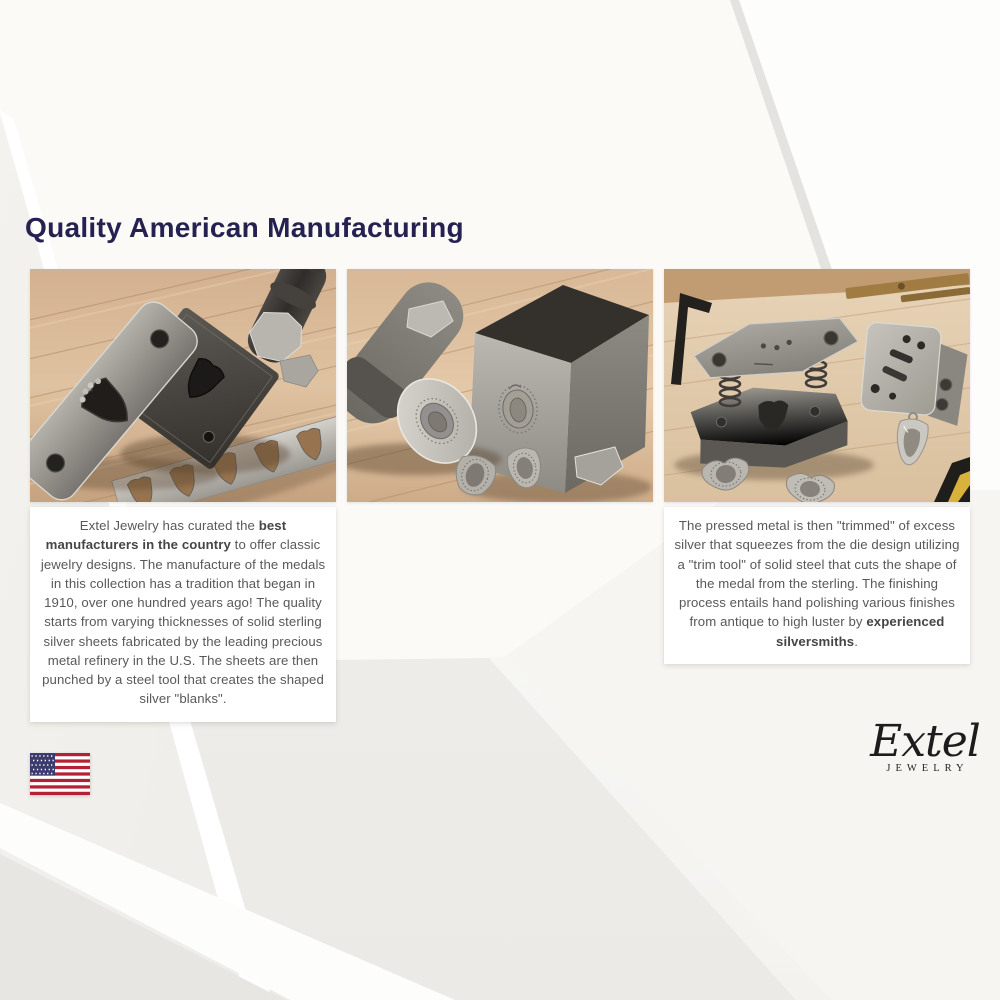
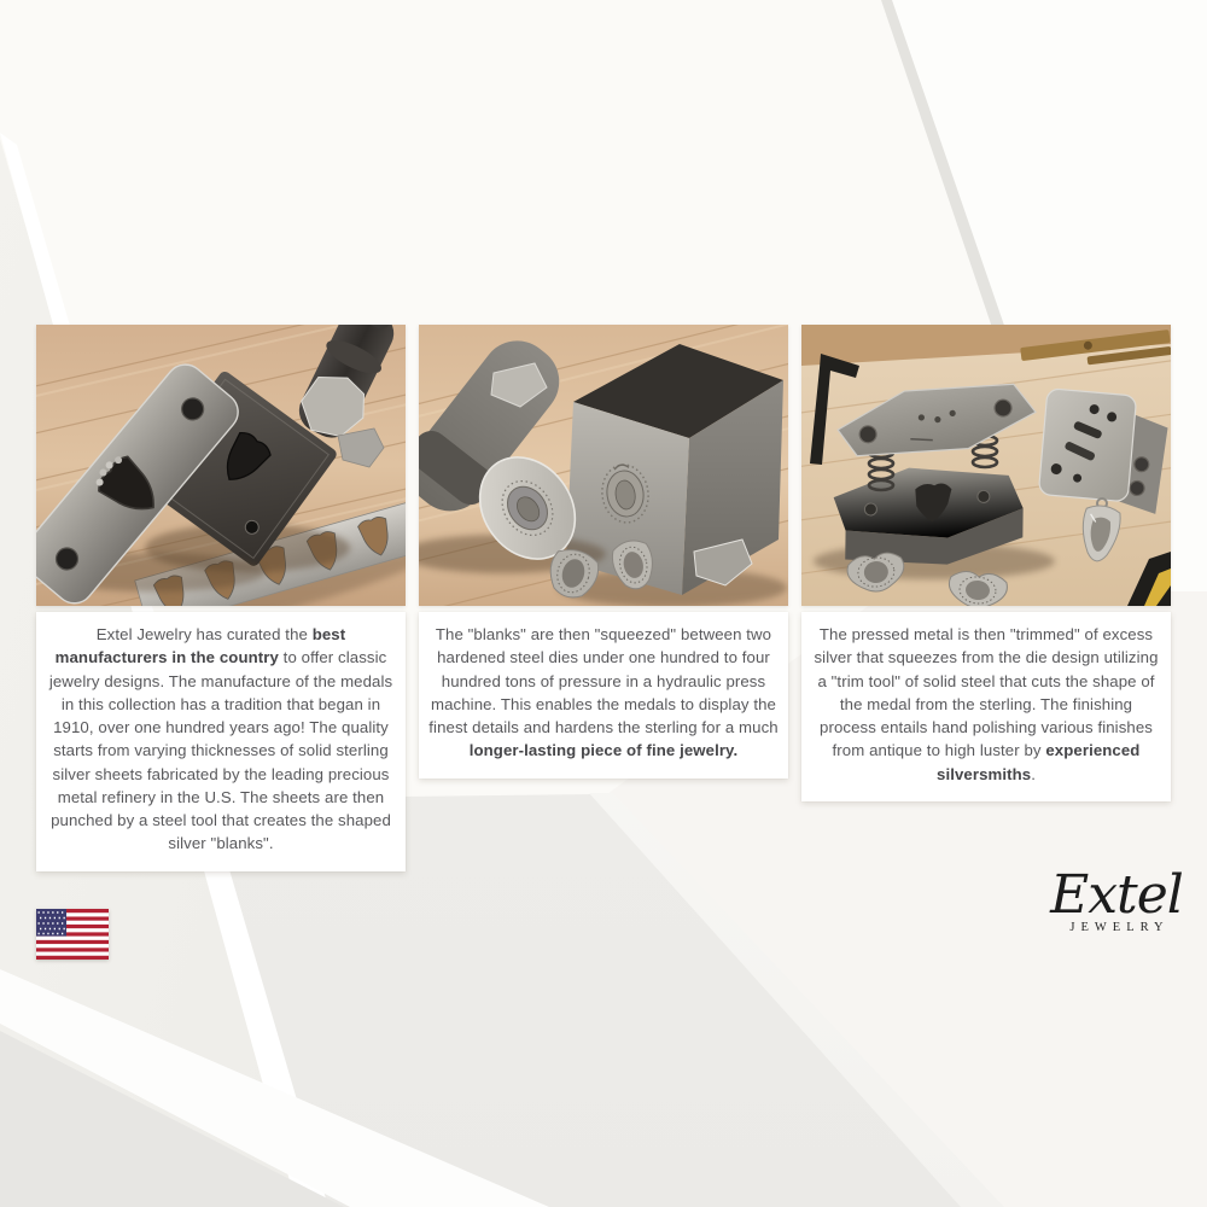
- Quality American Manufacturing
  Extel Jewelry has curated the best manufacturers in the country to offer classic jewelry designs. The manufacture of the medals in this collection has a tradition that began in 1910, over one hundred years ago! The quality starts from varying thicknesses of solid sterling silver sheets fabricated by the leading precious metal refinery in the U.S. The sheets are then punched by a steel tool that creates the shaped silver "blanks".
+ The "blanks" are then "squeezed" between two hardened steel dies under one hundred to four hundred tons of pressure in a hydraulic press machine. This enables the medals to display the finest details and hardens the sterling for a much longer-lasting piece of fine jewelry.
  The pressed metal is then "trimmed" of excess silver that squeezes from the die design utilizing a "trim tool" of solid steel that cuts the shape of the medal from the sterling. The finishing process entails hand polishing various finishes from antique to high luster by experienced silversmiths.
  Extel
  JEWELRY
